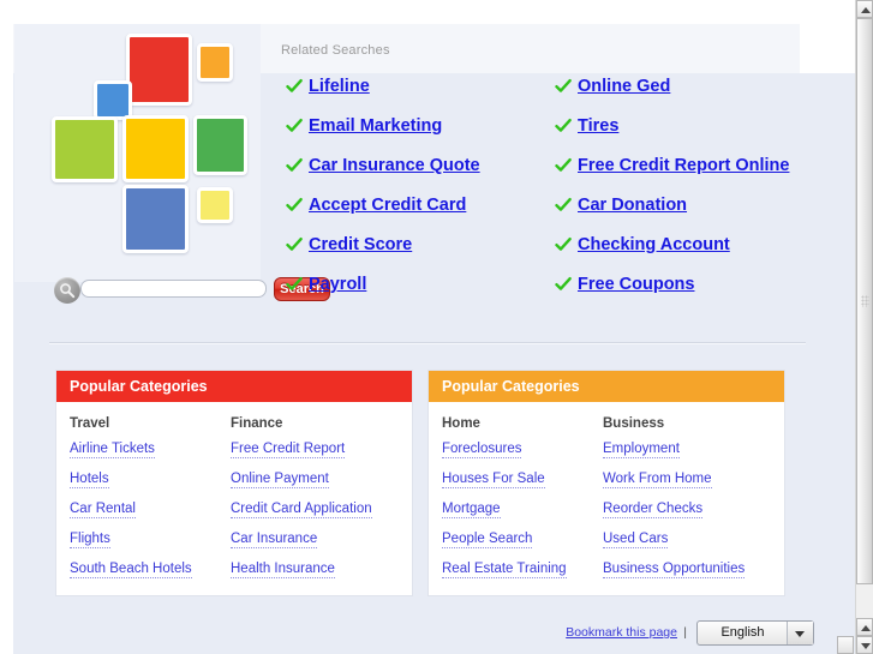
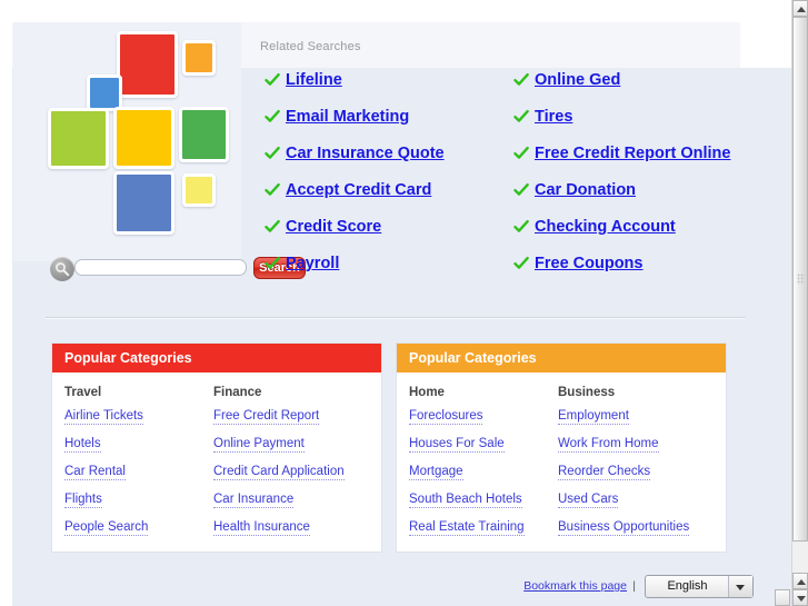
  Sarch
  Related Searches
  Lifeline
  Email Marketing
  Car Insurance Quote
  Accept Credit Card
  Credit Score
  Payroll
  Online Ged
  Tires
  Free Credit Report Online
  Car Donation
  Checking Account
  Free Coupons
  Popular Categories
  Travel
  Airline Tickets
  Hotels
  Car Rental
  Flights
- South Beach Hotels
+ People Search
  Finance
  Free Credit Report
  Online Payment
  Credit Card Application
  Car Insurance
  Health Insurance
  Popular Categories
  Home
  Foreclosures
  Houses For Sale
  Mortgage
- People Search
+ South Beach Hotels
  Real Estate Training
  Business
  Employment
  Work From Home
  Reorder Checks
  Used Cars
  Business Opportunities
  Bookmark this page
  |
  English
